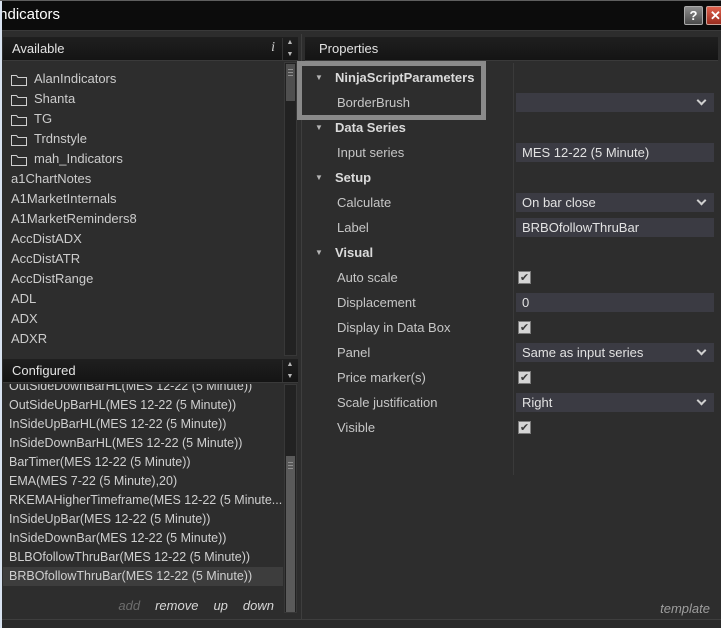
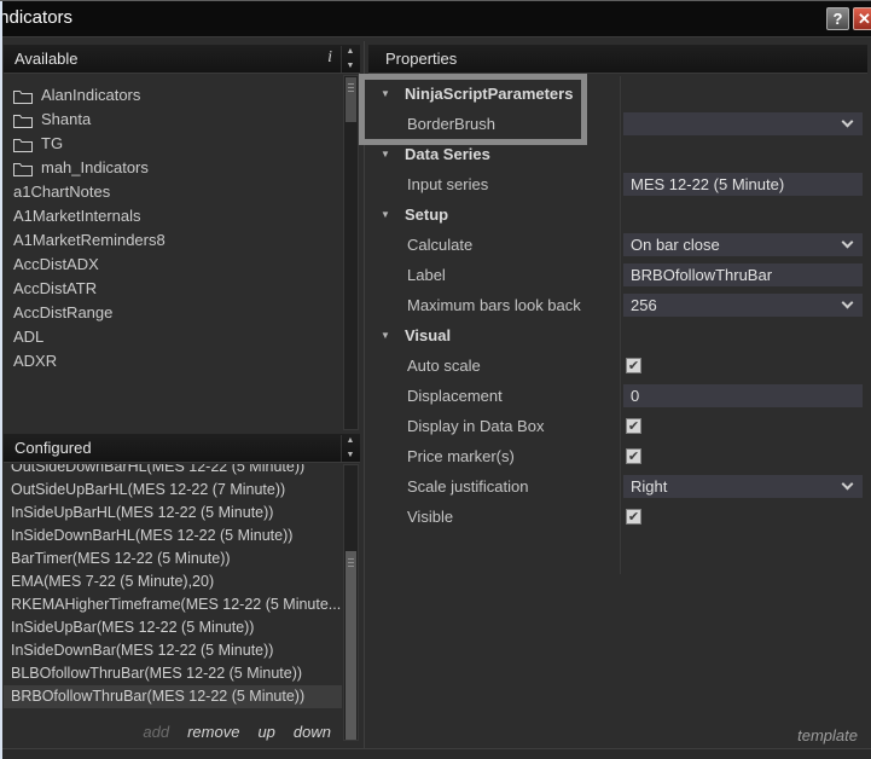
  ndicators
  ?
  ✕
  Available
  i
  AlanIndicators
  Shanta
  TG
- Trdnstyle
  mah_Indicators
  a1ChartNotes
  A1MarketInternals
  A1MarketReminders8
  AccDistADX
  AccDistATR
  AccDistRange
  ADL
- ADX
  ADXR
  Configured
  OutSideDownBarHL(MES 12-22 (5 Minute))
- OutSideUpBarHL(MES 12-22 (5 Minute))
+ OutSideUpBarHL(MES 12-22 (7 Minute))
  InSideUpBarHL(MES 12-22 (5 Minute))
  InSideDownBarHL(MES 12-22 (5 Minute))
  BarTimer(MES 12-22 (5 Minute))
  EMA(MES 7-22 (5 Minute),20)
  RKEMAHigherTimeframe(MES 12-22 (5 Minute...
  InSideUpBar(MES 12-22 (5 Minute))
  InSideDownBar(MES 12-22 (5 Minute))
  BLBOfollowThruBar(MES 12-22 (5 Minute))
  BRBOfollowThruBar(MES 12-22 (5 Minute))
  add
  remove
  up
  down
  Properties
  ▼
  NinjaScriptParameters
  BorderBrush
  ▼
  Data Series
  Input series
  MES 12-22 (5 Minute)
  ▼
  Setup
  Calculate
  On bar close
  Label
  BRBOfollowThruBar
+ Maximum bars look back
+ 256
  ▼
  Visual
  Auto scale
  ✔
  Displacement
  0
  Display in Data Box
  ✔
- Panel
- Same as input series
  Price marker(s)
  ✔
  Scale justification
  Right
  Visible
  ✔
  template
